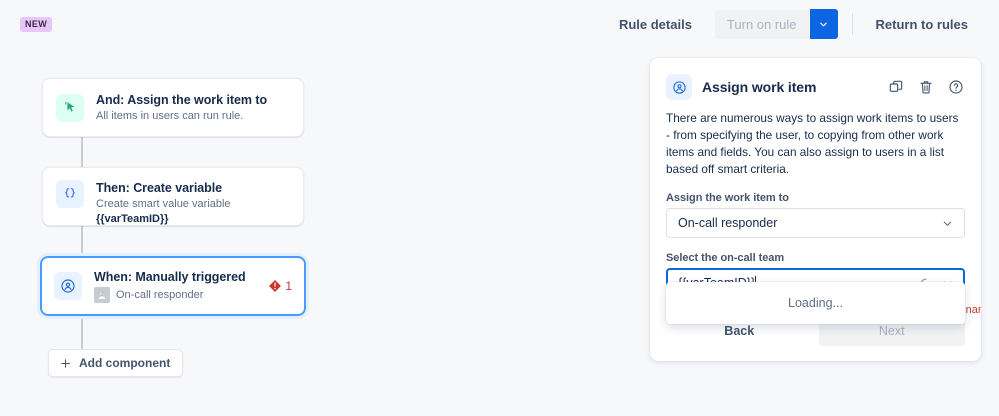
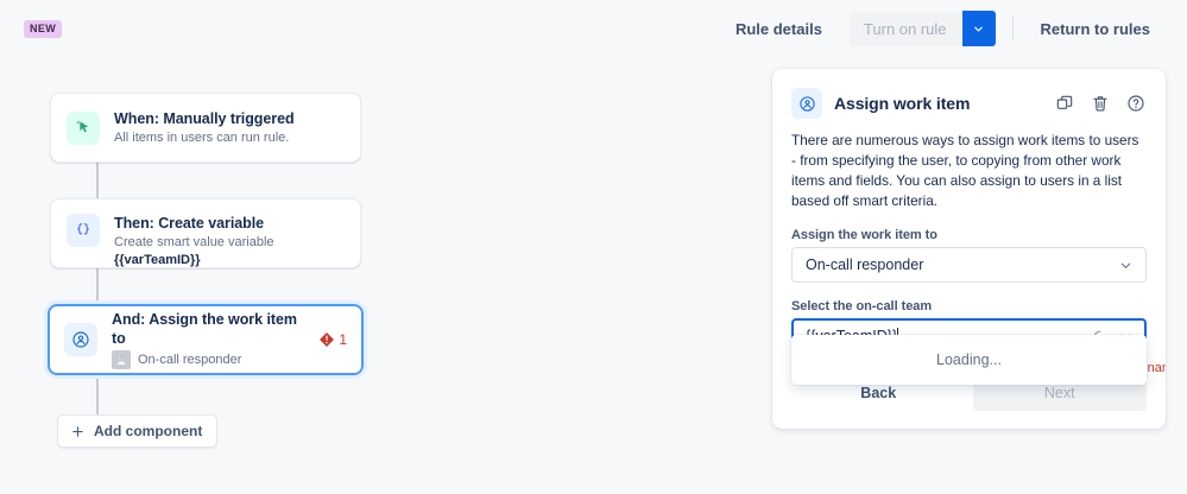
  NEW
  Rule details
  Turn on rule
  Return to rules
- And: Assign the work item to
+ When: Manually triggered
  All items in users can run rule.
  Then: Create variable
  Create smart value variable
  {{varTeamID}}
- When: Manually triggered
+ And: Assign the work item to
  On-call responder
  1
  Add component
  Assign work item
  There are numerous ways to assign work items to users - from specifying the user, to copying from other work items and fields. You can also assign to users in a list based off smart criteria.
  Assign the work item to
  On-call responder
  Select the on-call team
  Loading...
  Back
  Next
